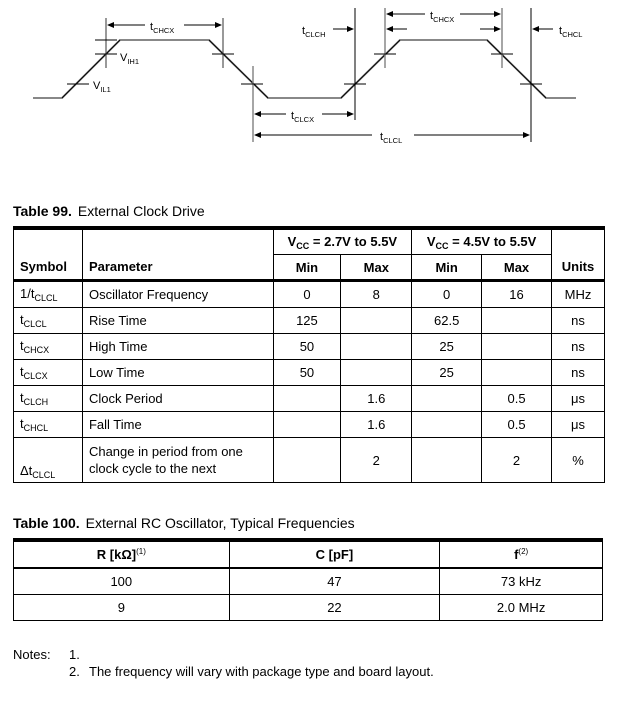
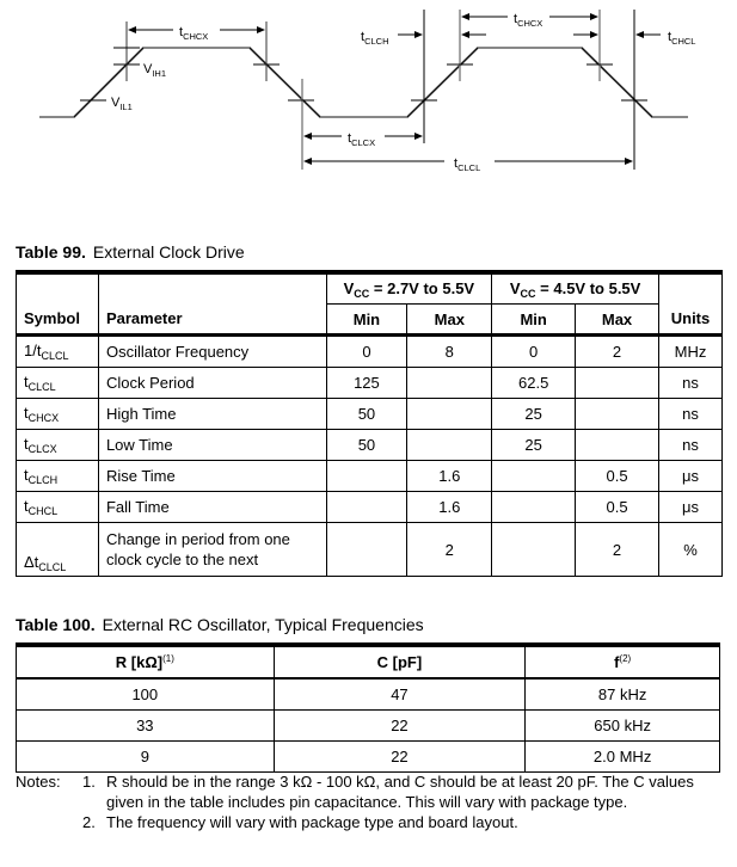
  tCHCX
  VIH1
  VIL1
  tCLCH
  tCHCX
  tCHCL
  tCLCX
  tCLCL
  Table 99. External Clock Drive
  Symbol	Parameter	VCC = 2.7V to 5.5V	VCC = 4.5V to 5.5V	Units
  Min	Max	Min	Max
- 1/tCLCL	Oscillator Frequency	0	8	0	16	MHz
+ 1/tCLCL	Oscillator Frequency	0	8	0	2	MHz
- tCLCL	Rise Time	125		62.5		ns
+ tCLCL	Clock Period	125		62.5		ns
  tCHCX	High Time	50		25		ns
  tCLCX	Low Time	50		25		ns
- tCLCH	Clock Period		1.6		0.5	μs
+ tCLCH	Rise Time		1.6		0.5	μs
  tCHCL	Fall Time		1.6		0.5	μs
  ΔtCLCL	Change in period from one clock cycle to the next		2		2	%
  Table 100. External RC Oscillator, Typical Frequencies
  R [kΩ](1)	C [pF]	f(2)
- 100	47	73 kHz
+ 100	47	87 kHz
+ 33	22	650 kHz
  9	22	2.0 MHz
  Notes:
  1.
+ R should be in the range 3 kΩ - 100 kΩ, and C should be at least 20 pF. The C values given in the table includes pin capacitance. This will vary with package type.
  2.
  The frequency will vary with package type and board layout.
